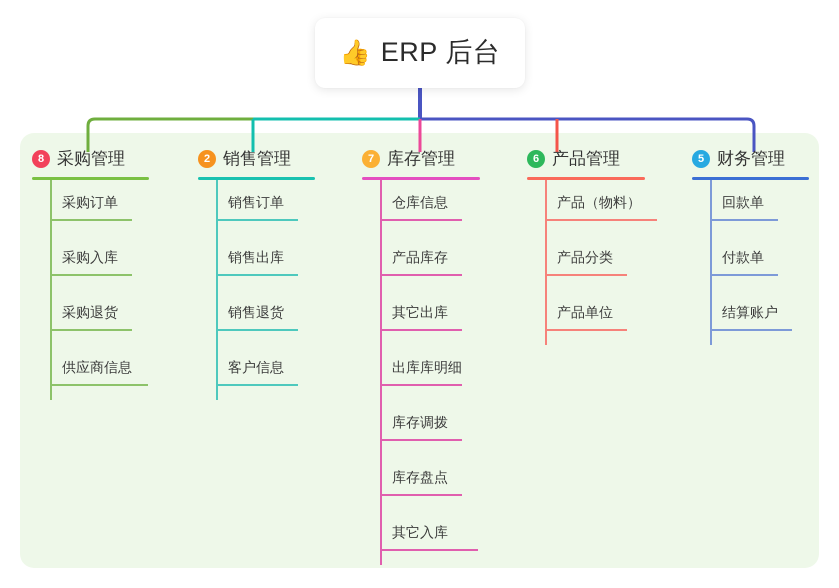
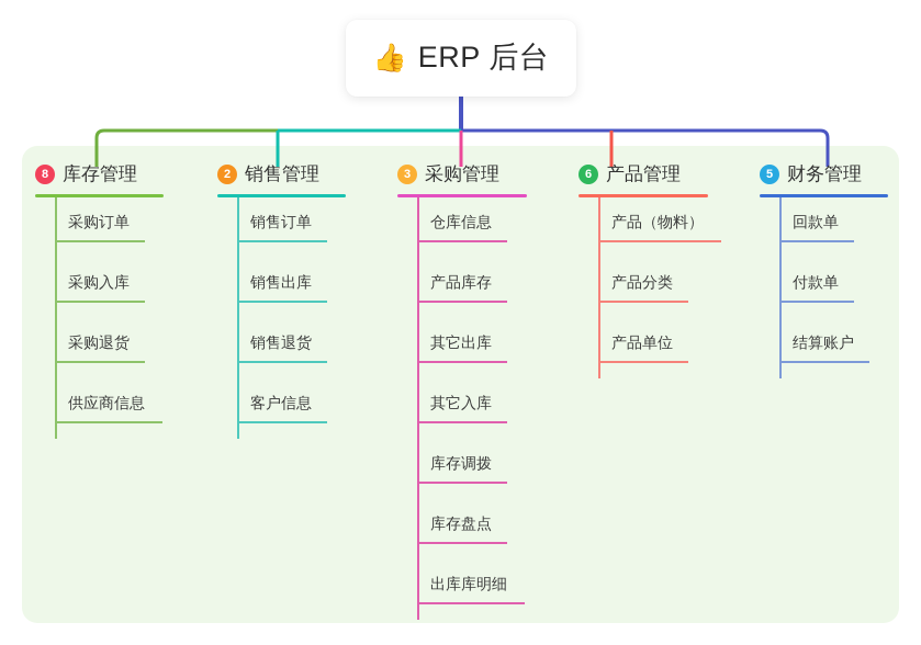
  👍
  ERP 后台
  8
- 采购管理
+ 库存管理
  采购订单
  采购入库
  采购退货
  供应商信息
  2
  销售管理
  销售订单
  销售出库
  销售退货
  客户信息
- 7
+ 3
- 库存管理
+ 采购管理
  仓库信息
  产品库存
  其它出库
- 出库库明细
+ 其它入库
  库存调拨
  库存盘点
- 其它入库
+ 出库库明细
  6
  产品管理
  产品（物料）
  产品分类
  产品单位
  5
  财务管理
  回款单
  付款单
  结算账户
